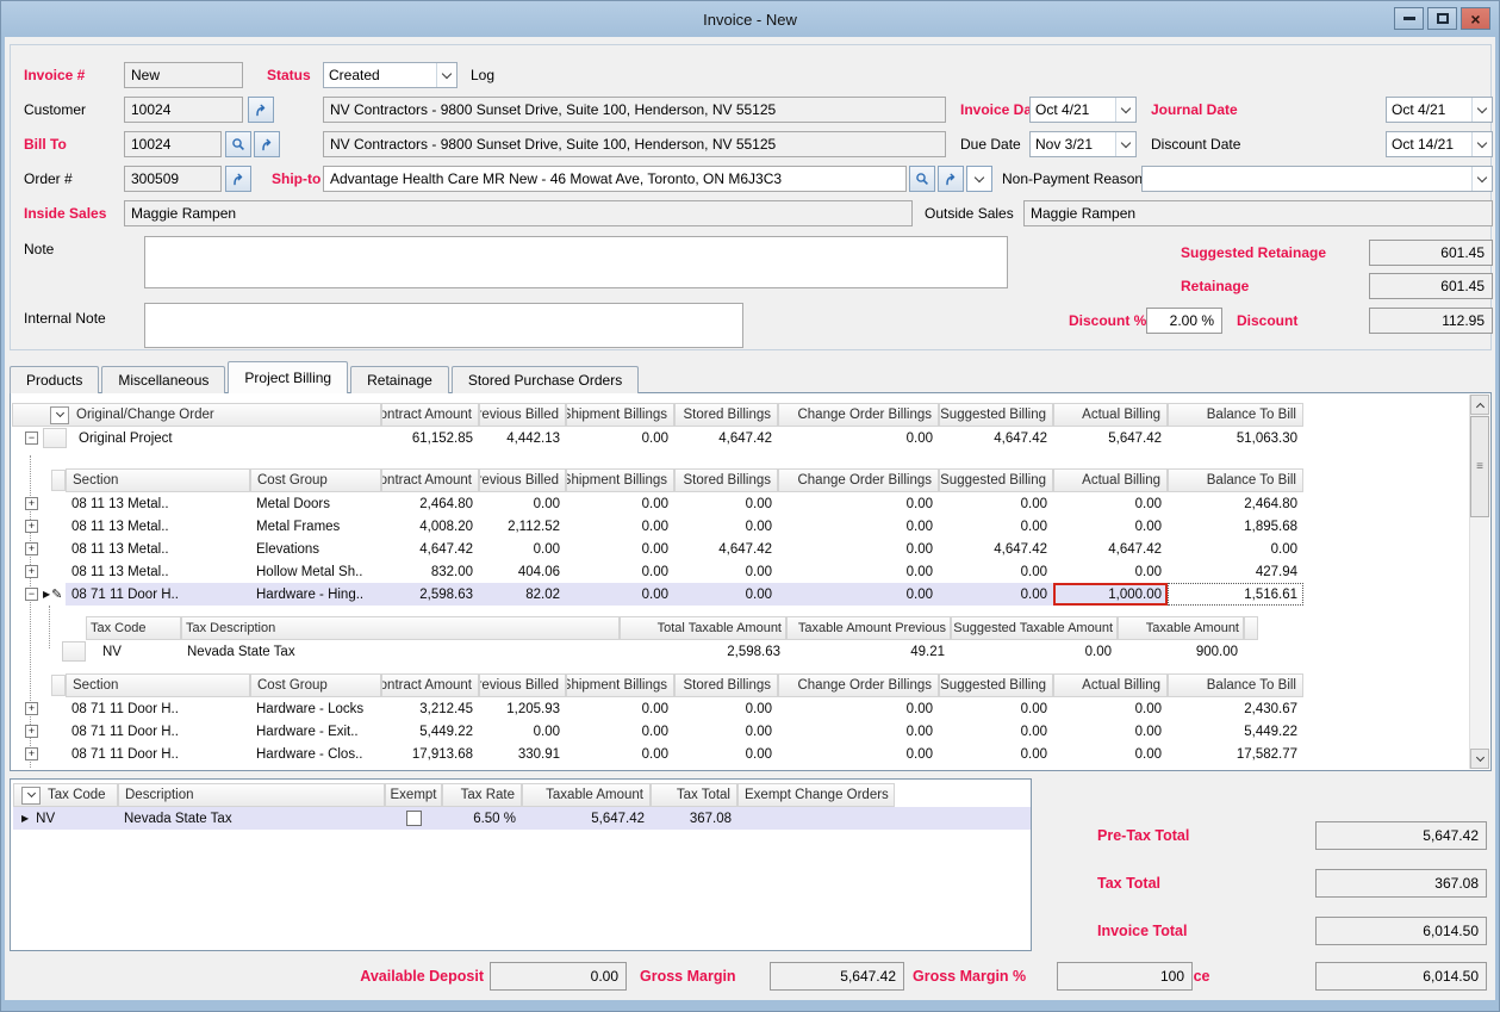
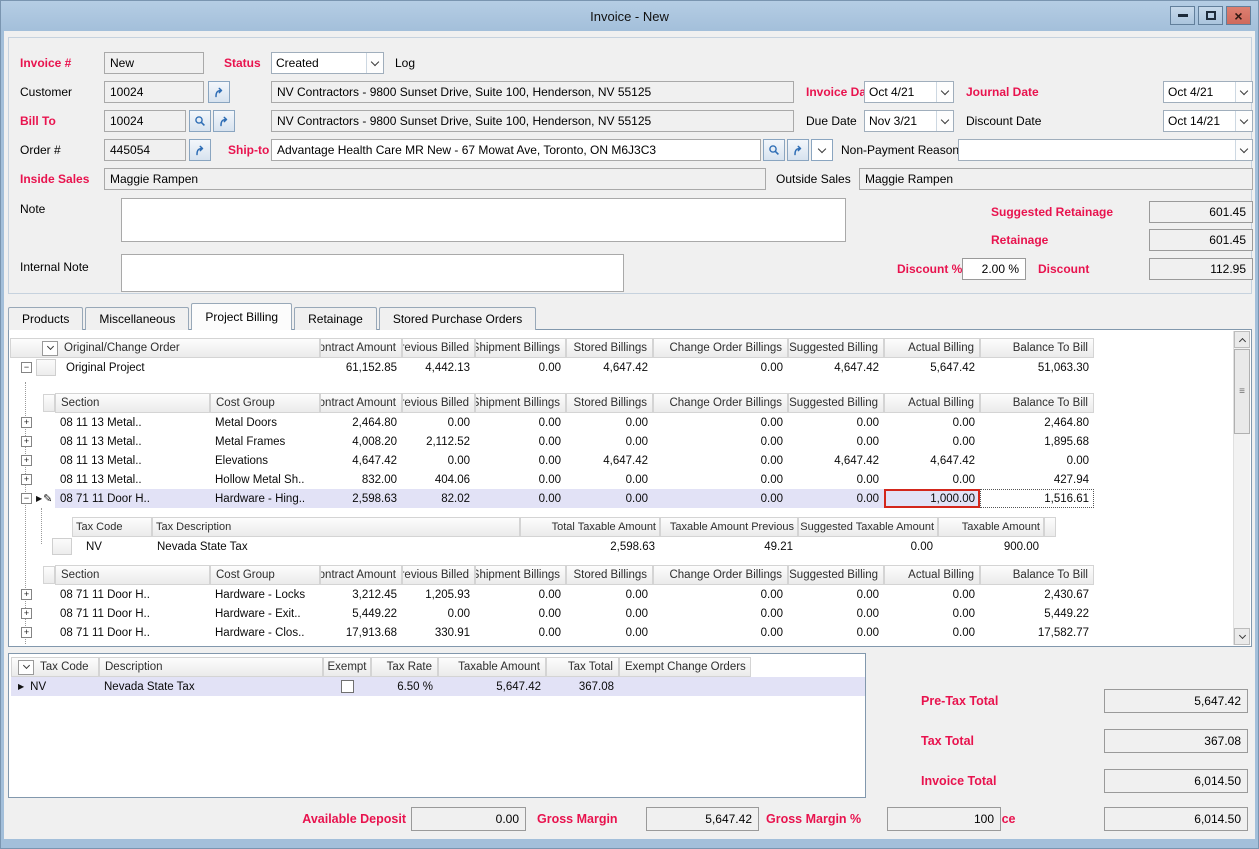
  Invoice - New
  ×
  Invoice #
  New
  Status
  Created
  Log
  Customer
  10024
  NV Contractors - 9800 Sunset Drive, Suite 100, Henderson, NV 55125
  Invoice Da
  Oct 4/21
  Journal Date
  Oct 4/21
  Bill To
  10024
  NV Contractors - 9800 Sunset Drive, Suite 100, Henderson, NV 55125
  Due Date
  Nov 3/21
  Discount Date
  Oct 14/21
  Order #
- 300509
+ 445054
  Ship-to
- Advantage Health Care MR New - 46 Mowat Ave, Toronto, ON M6J3C3
+ Advantage Health Care MR New - 67 Mowat Ave, Toronto, ON M6J3C3
  Non-Payment Reason
  Inside Sales
  Maggie Rampen
  Outside Sales
  Maggie Rampen
  Note
  Suggested Retainage
  601.45
  Retainage
  601.45
  Internal Note
  Discount %
  2.00 %
  Discount
  112.95
  Products
  Miscellaneous
  Project Billing
  Retainage
  Stored Purchase Orders
  Original/Change Order
  ontract Amount
  revious Billed
  Shipment Billings
  Stored Billings
  Change Order Billings
  Suggested Billing
  Actual Billing
  Balance To Bill
  −
  Original Project
  61,152.85
  4,442.13
  0.00
  4,647.42
  0.00
  4,647.42
  5,647.42
  51,063.30
  Section
  Cost Group
  ontract Amount
  revious Billed
  Shipment Billings
  Stored Billings
  Change Order Billings
  Suggested Billing
  Actual Billing
  Balance To Bill
  +
  08 11 13 Metal..
  Metal Doors
  2,464.80
  0.00
  0.00
  0.00
  0.00
  0.00
  0.00
  2,464.80
  +
  08 11 13 Metal..
  Metal Frames
  4,008.20
  2,112.52
  0.00
  0.00
  0.00
  0.00
  0.00
  1,895.68
  +
  08 11 13 Metal..
  Elevations
  4,647.42
  0.00
  0.00
  4,647.42
  0.00
  4,647.42
  4,647.42
  0.00
  +
  08 11 13 Metal..
  Hollow Metal Sh..
  832.00
  404.06
  0.00
  0.00
  0.00
  0.00
  0.00
  427.94
  −
  ▶
  ✎
  08 71 11 Door H..
  Hardware - Hing..
  2,598.63
  82.02
  0.00
  0.00
  0.00
  0.00
  1,000.00
  1,516.61
  Tax Code
  Tax Description
  Total Taxable Amount
  Taxable Amount Previous
  Suggested Taxable Amount
  Taxable Amount
  NV
  Nevada State Tax
  2,598.63
  49.21
  0.00
  900.00
  Section
  Cost Group
  ontract Amount
  revious Billed
  Shipment Billings
  Stored Billings
  Change Order Billings
  Suggested Billing
  Actual Billing
  Balance To Bill
  +
  08 71 11 Door H..
  Hardware - Locks
  3,212.45
  1,205.93
  0.00
  0.00
  0.00
  0.00
  0.00
  2,430.67
  +
  08 71 11 Door H..
  Hardware - Exit..
  5,449.22
  0.00
  0.00
  0.00
  0.00
  0.00
  0.00
  5,449.22
  +
  08 71 11 Door H..
  Hardware - Clos..
  17,913.68
  330.91
  0.00
  0.00
  0.00
  0.00
  0.00
  17,582.77
  ≡
  Tax Code
  Description
  Exempt
  Tax Rate
  Taxable Amount
  Tax Total
  Exempt Change Orders
  ▶
  NV
  Nevada State Tax
  6.50 %
  5,647.42
  367.08
  Pre-Tax Total
  5,647.42
  Tax Total
  367.08
  Invoice Total
  6,014.50
  6,014.50
  Available Deposit
  0.00
  Gross Margin
  5,647.42
  Gross Margin %
  100
